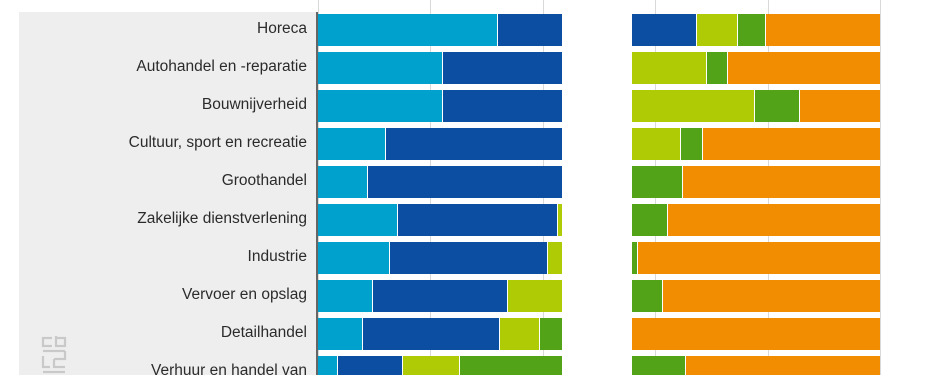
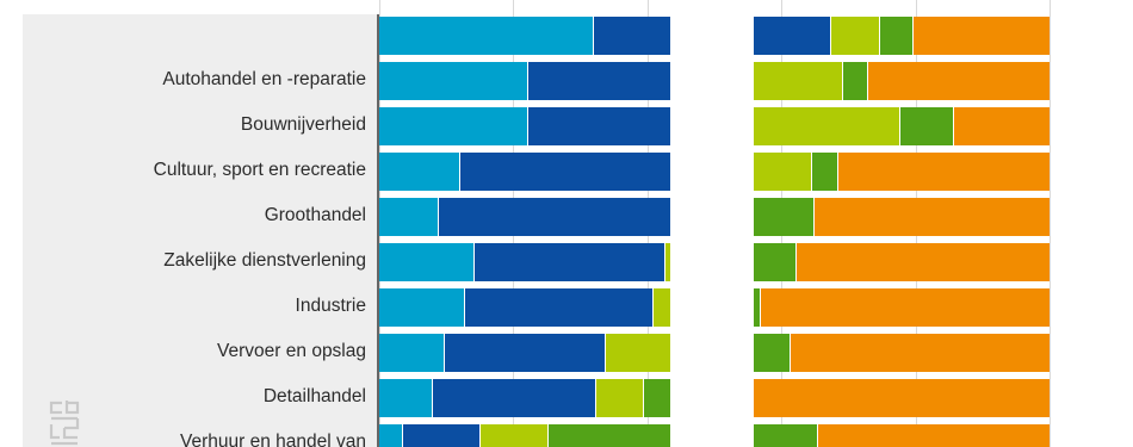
- Horeca
  Autohandel en -reparatie
  Bouwnijverheid
  Cultuur, sport en recreatie
  Groothandel
  Zakelijke dienstverlening
  Industrie
  Vervoer en opslag
  Detailhandel
  Verhuur en handel van
